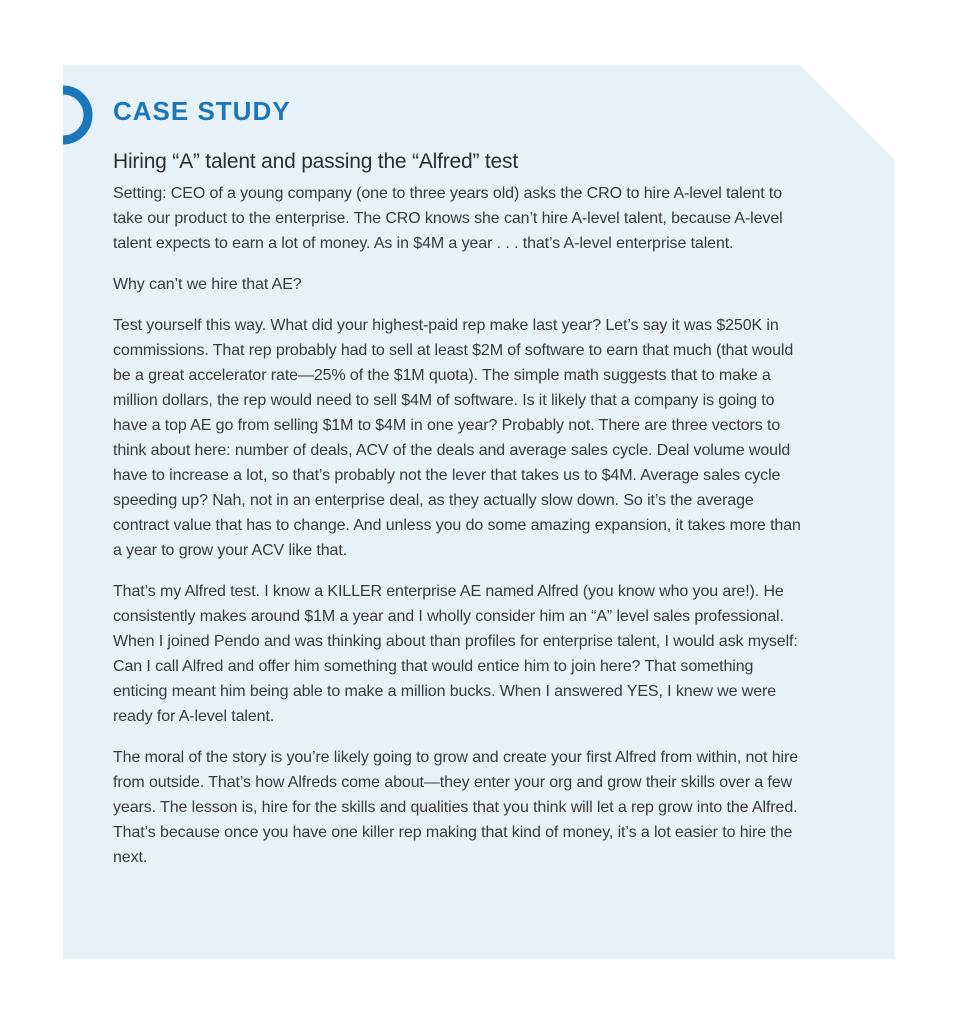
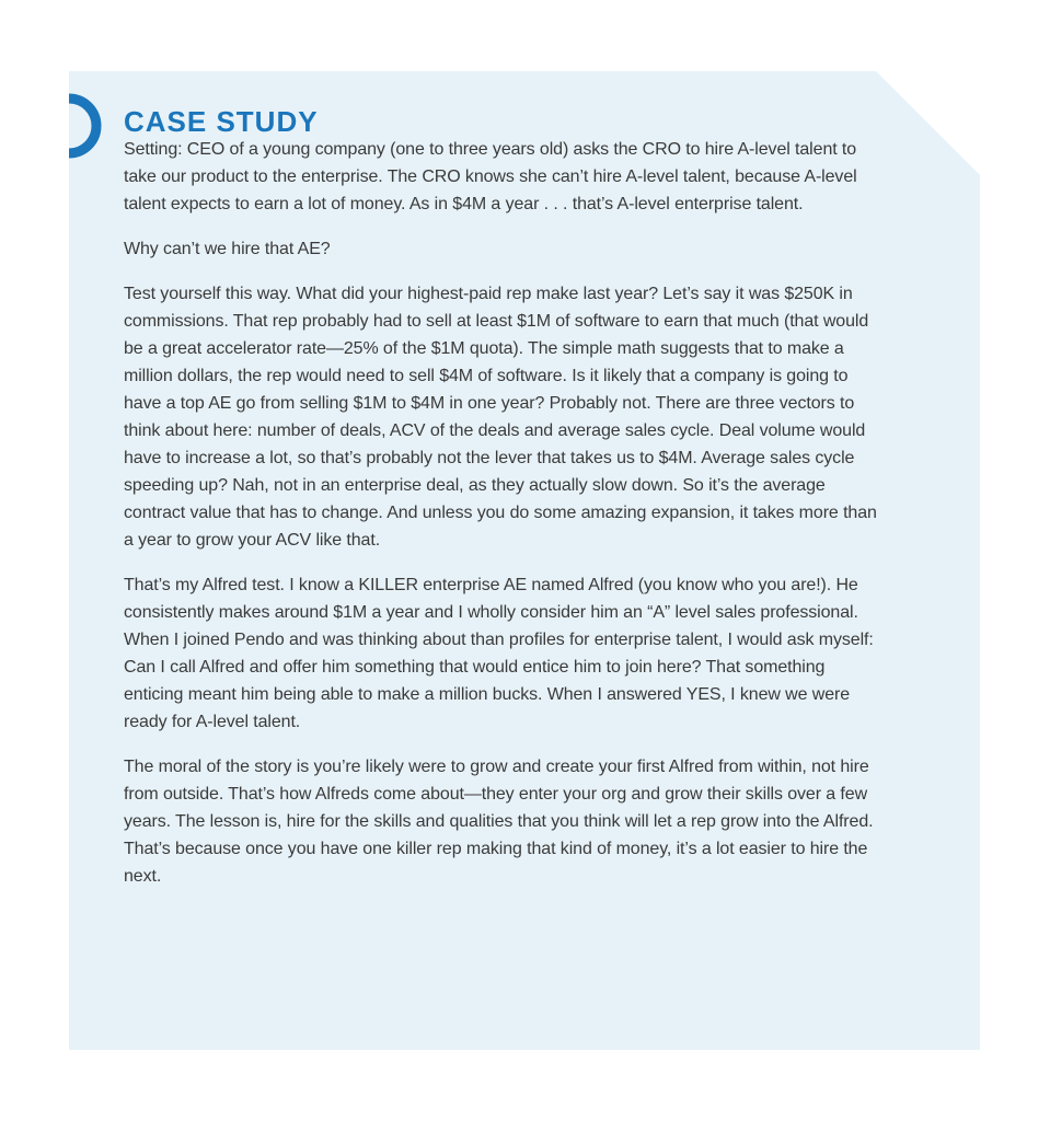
  CASE STUDY
- Hiring “A” talent and passing the “Alfred” test
  Setting: CEO of a young company (one to three years old) asks the CRO to hire A-level talent to take our product to the enterprise. The CRO knows she can’t hire A-level talent, because A-level talent expects to earn a lot of money. As in $4M a year . . . that’s A-level enterprise talent.
  Why can’t we hire that AE?
- Test yourself this way. What did your highest-paid rep make last year? Let’s say it was $250K in commissions. That rep probably had to sell at least $2M of software to earn that much (that would be a great accelerator rate—25% of the $1M quota). The simple math suggests that to make a million dollars, the rep would need to sell $4M of software. Is it likely that a company is going to have a top AE go from selling $1M to $4M in one year? Probably not. There are three vectors to think about here: number of deals, ACV of the deals and average sales cycle. Deal volume would have to increase a lot, so that’s probably not the lever that takes us to $4M. Average sales cycle speeding up? Nah, not in an enterprise deal, as they actually slow down. So it’s the average contract value that has to change. And unless you do some amazing expansion, it takes more than a year to grow your ACV like that.
+ Test yourself this way. What did your highest-paid rep make last year? Let’s say it was $250K in commissions. That rep probably had to sell at least $1M of software to earn that much (that would be a great accelerator rate—25% of the $1M quota). The simple math suggests that to make a million dollars, the rep would need to sell $4M of software. Is it likely that a company is going to have a top AE go from selling $1M to $4M in one year? Probably not. There are three vectors to think about here: number of deals, ACV of the deals and average sales cycle. Deal volume would have to increase a lot, so that’s probably not the lever that takes us to $4M. Average sales cycle speeding up? Nah, not in an enterprise deal, as they actually slow down. So it’s the average contract value that has to change. And unless you do some amazing expansion, it takes more than a year to grow your ACV like that.
  That’s my Alfred test. I know a KILLER enterprise AE named Alfred (you know who you are!). He consistently makes around $1M a year and I wholly consider him an “A” level sales professional. When I joined Pendo and was thinking about than profiles for enterprise talent, I would ask myself: Can I call Alfred and offer him something that would entice him to join here? That something enticing meant him being able to make a million bucks. When I answered YES, I knew we were ready for A-level talent.
- The moral of the story is you’re likely going to grow and create your first Alfred from within, not hire from outside. That’s how Alfreds come about—they enter your org and grow their skills over a few years. The lesson is, hire for the skills and qualities that you think will let a rep grow into the Alfred. That’s because once you have one killer rep making that kind of money, it’s a lot easier to hire the next.
+ The moral of the story is you’re likely were to grow and create your first Alfred from within, not hire from outside. That’s how Alfreds come about—they enter your org and grow their skills over a few years. The lesson is, hire for the skills and qualities that you think will let a rep grow into the Alfred. That’s because once you have one killer rep making that kind of money, it’s a lot easier to hire the next.
